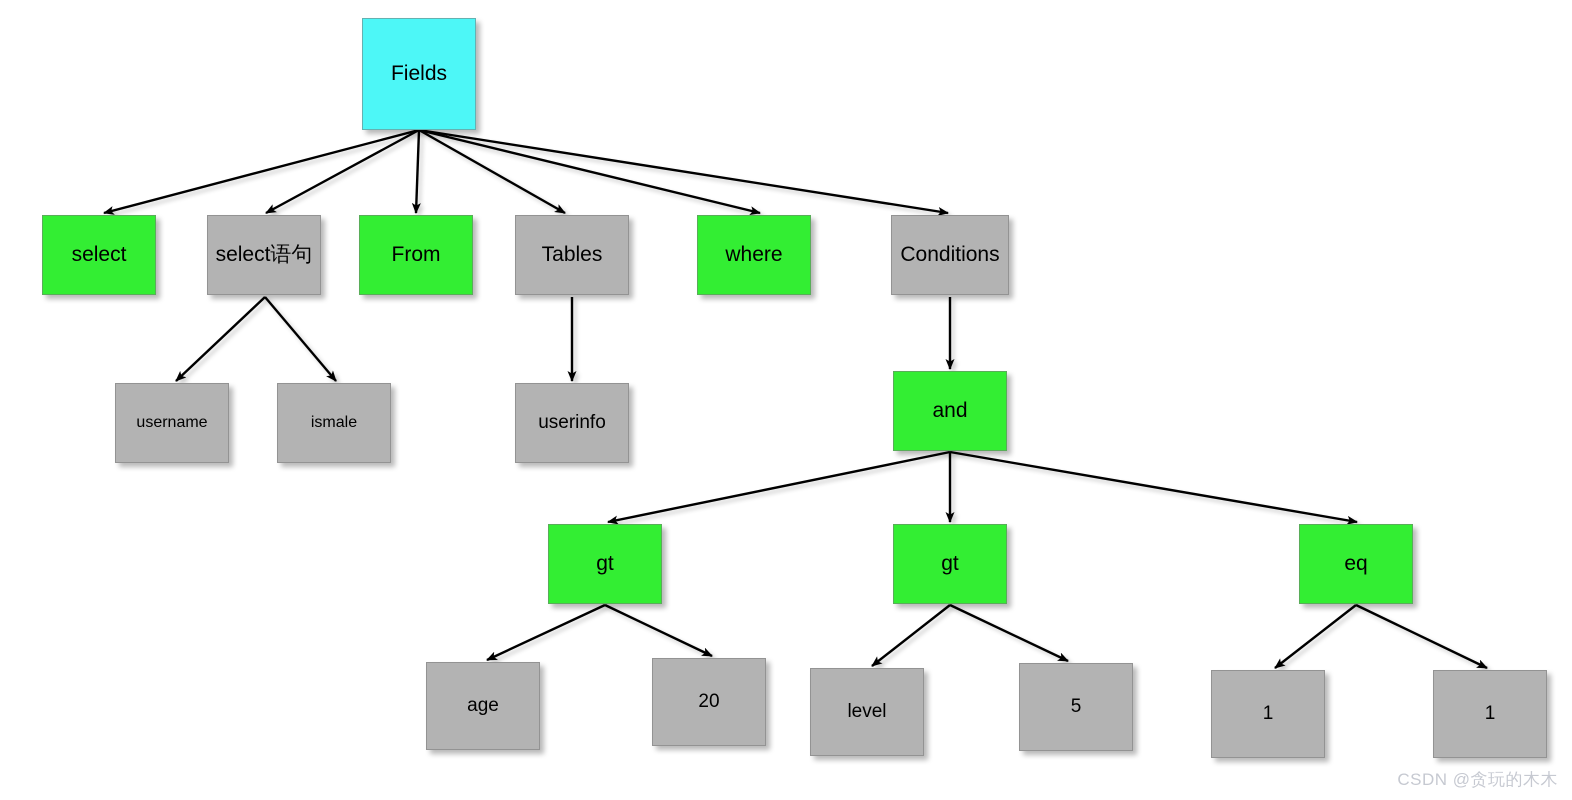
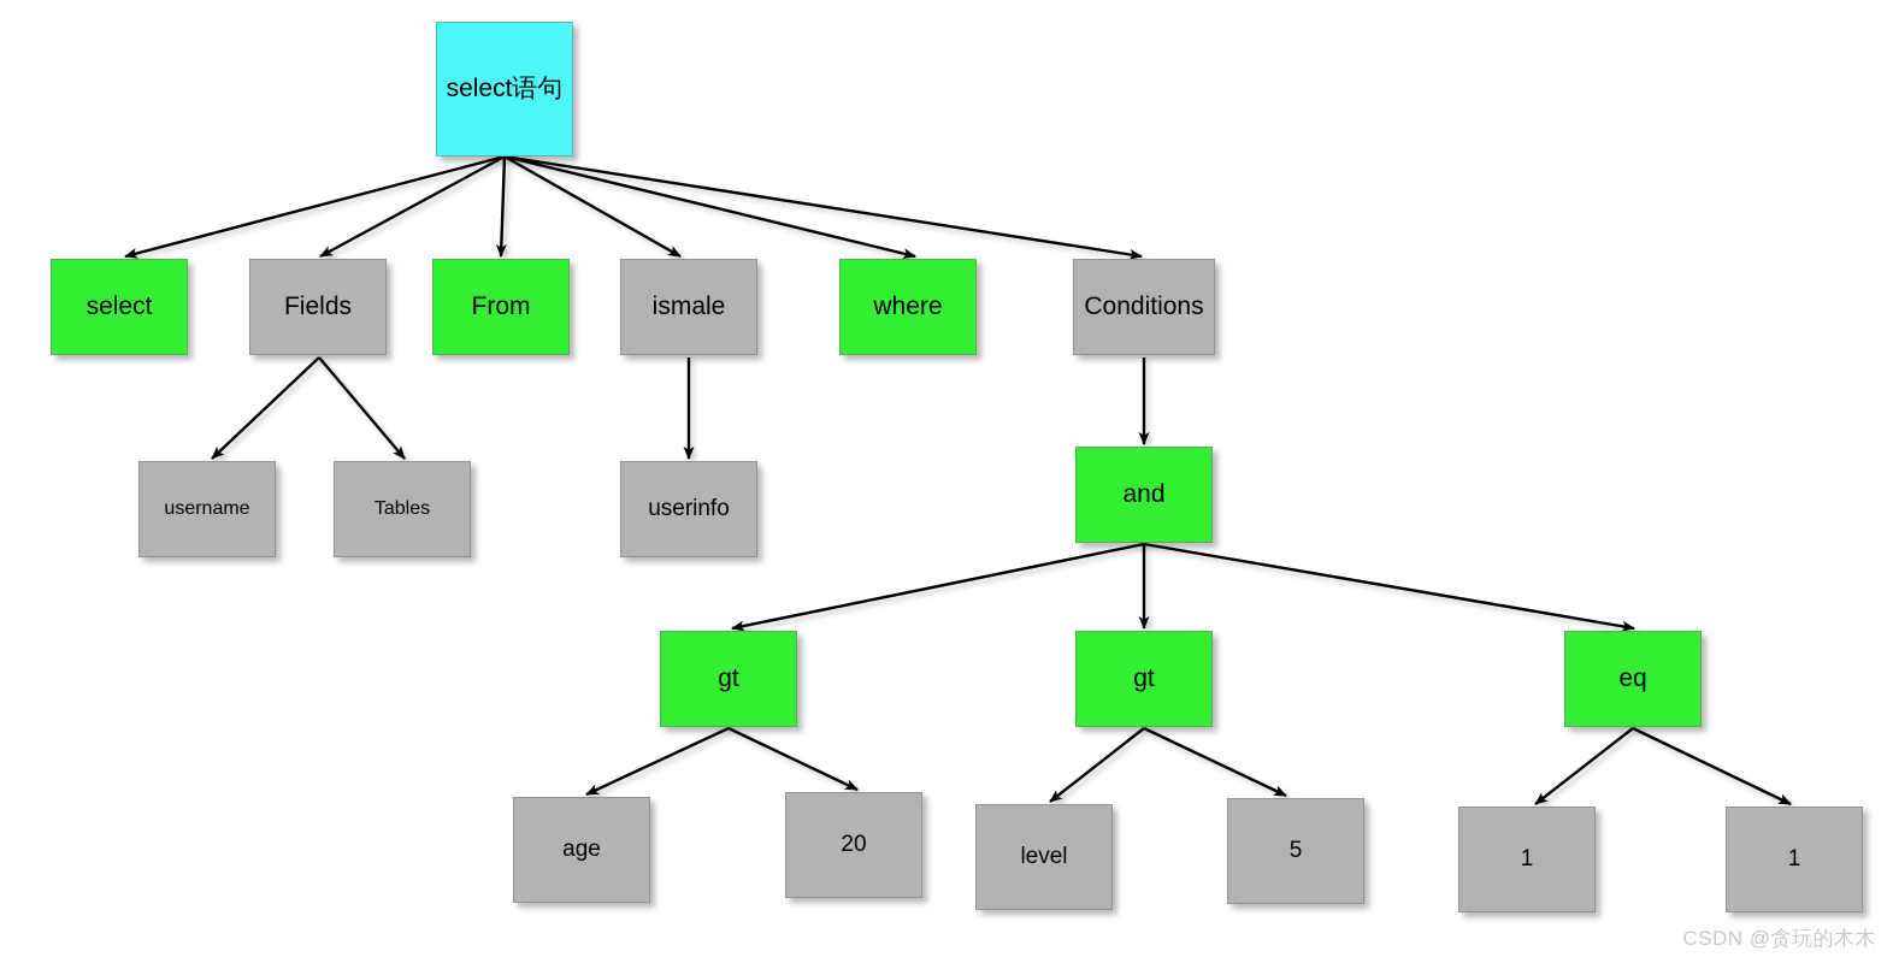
- Fields
+ select语句
  select
- select语句
+ Fields
  From
- Tables
+ ismale
  where
  Conditions
  username
- ismale
+ Tables
  userinfo
  and
  gt
  gt
  eq
  age
  20
  level
  5
  1
  1
  CSDN @贪玩的木木
